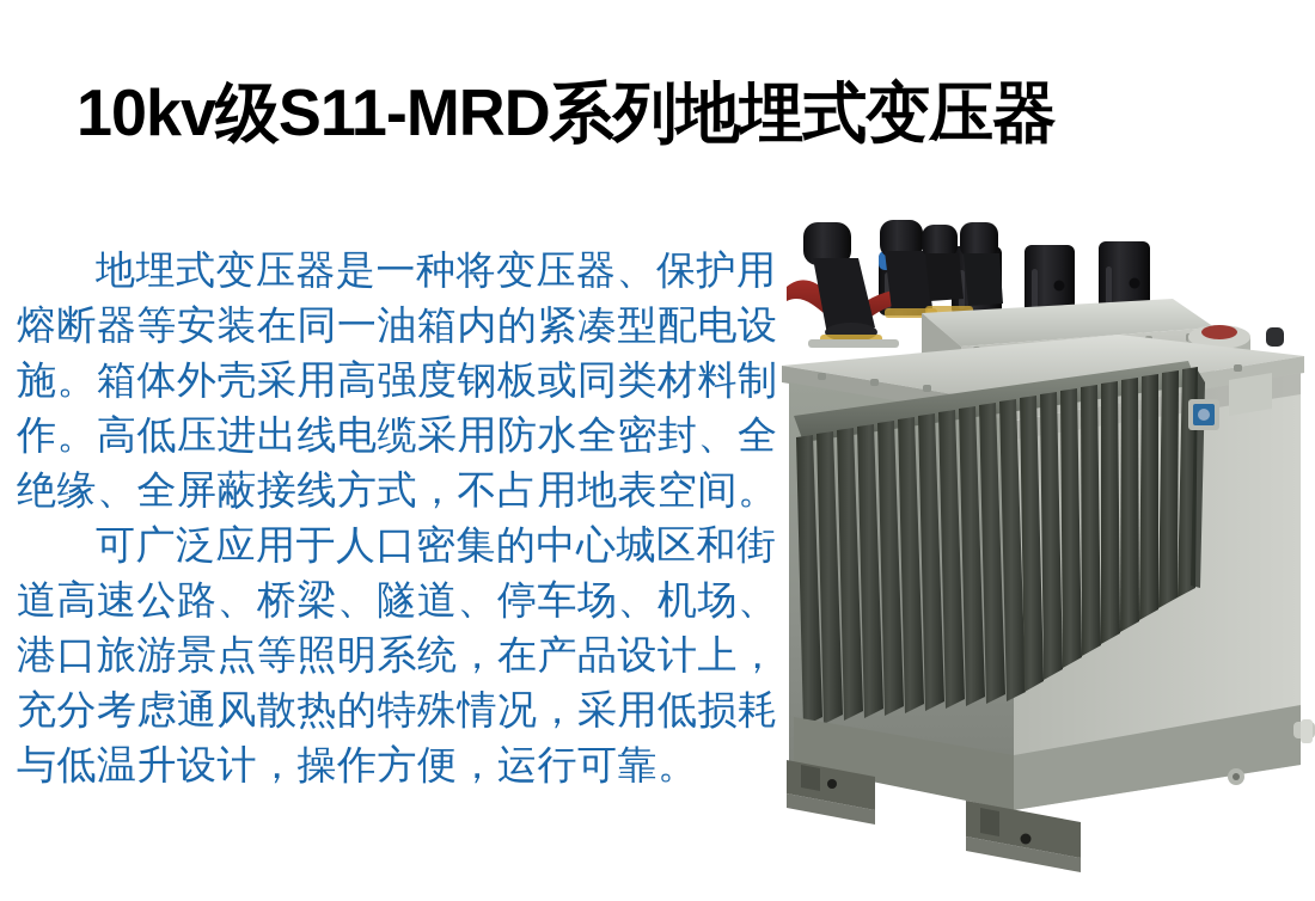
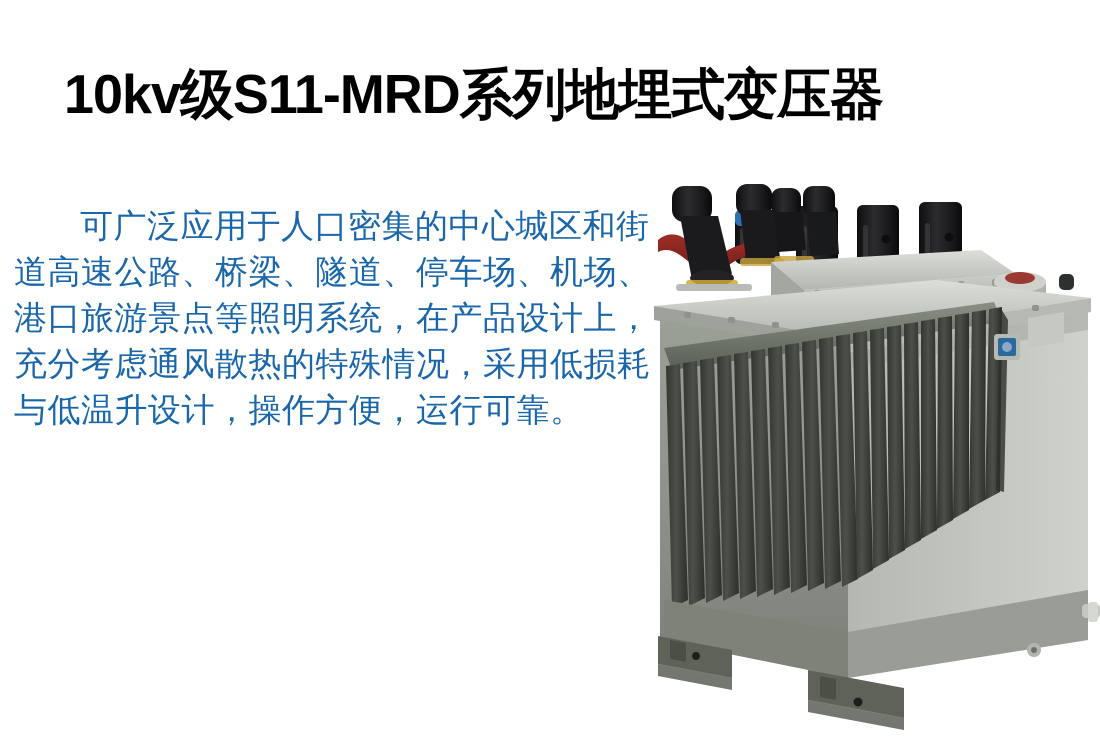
  10kv级S11-MRD系列地埋式变压器
- 地埋式变压器是一种将变压器、保护用熔断器等安装在同一油箱内的紧凑型配电设施。箱体外壳采用高强度钢板或同类材料制作。高低压进出线电缆采用防水全密封、全绝缘、全屏蔽接线方式，不占用地表空间。
  可广泛应用于人口密集的中心城区和街道高速公路、桥梁、隧道、停车场、机场、港口旅游景点等照明系统，在产品设计上，充分考虑通风散热的特殊情况，采用低损耗与低温升设计，操作方便，运行可靠。
